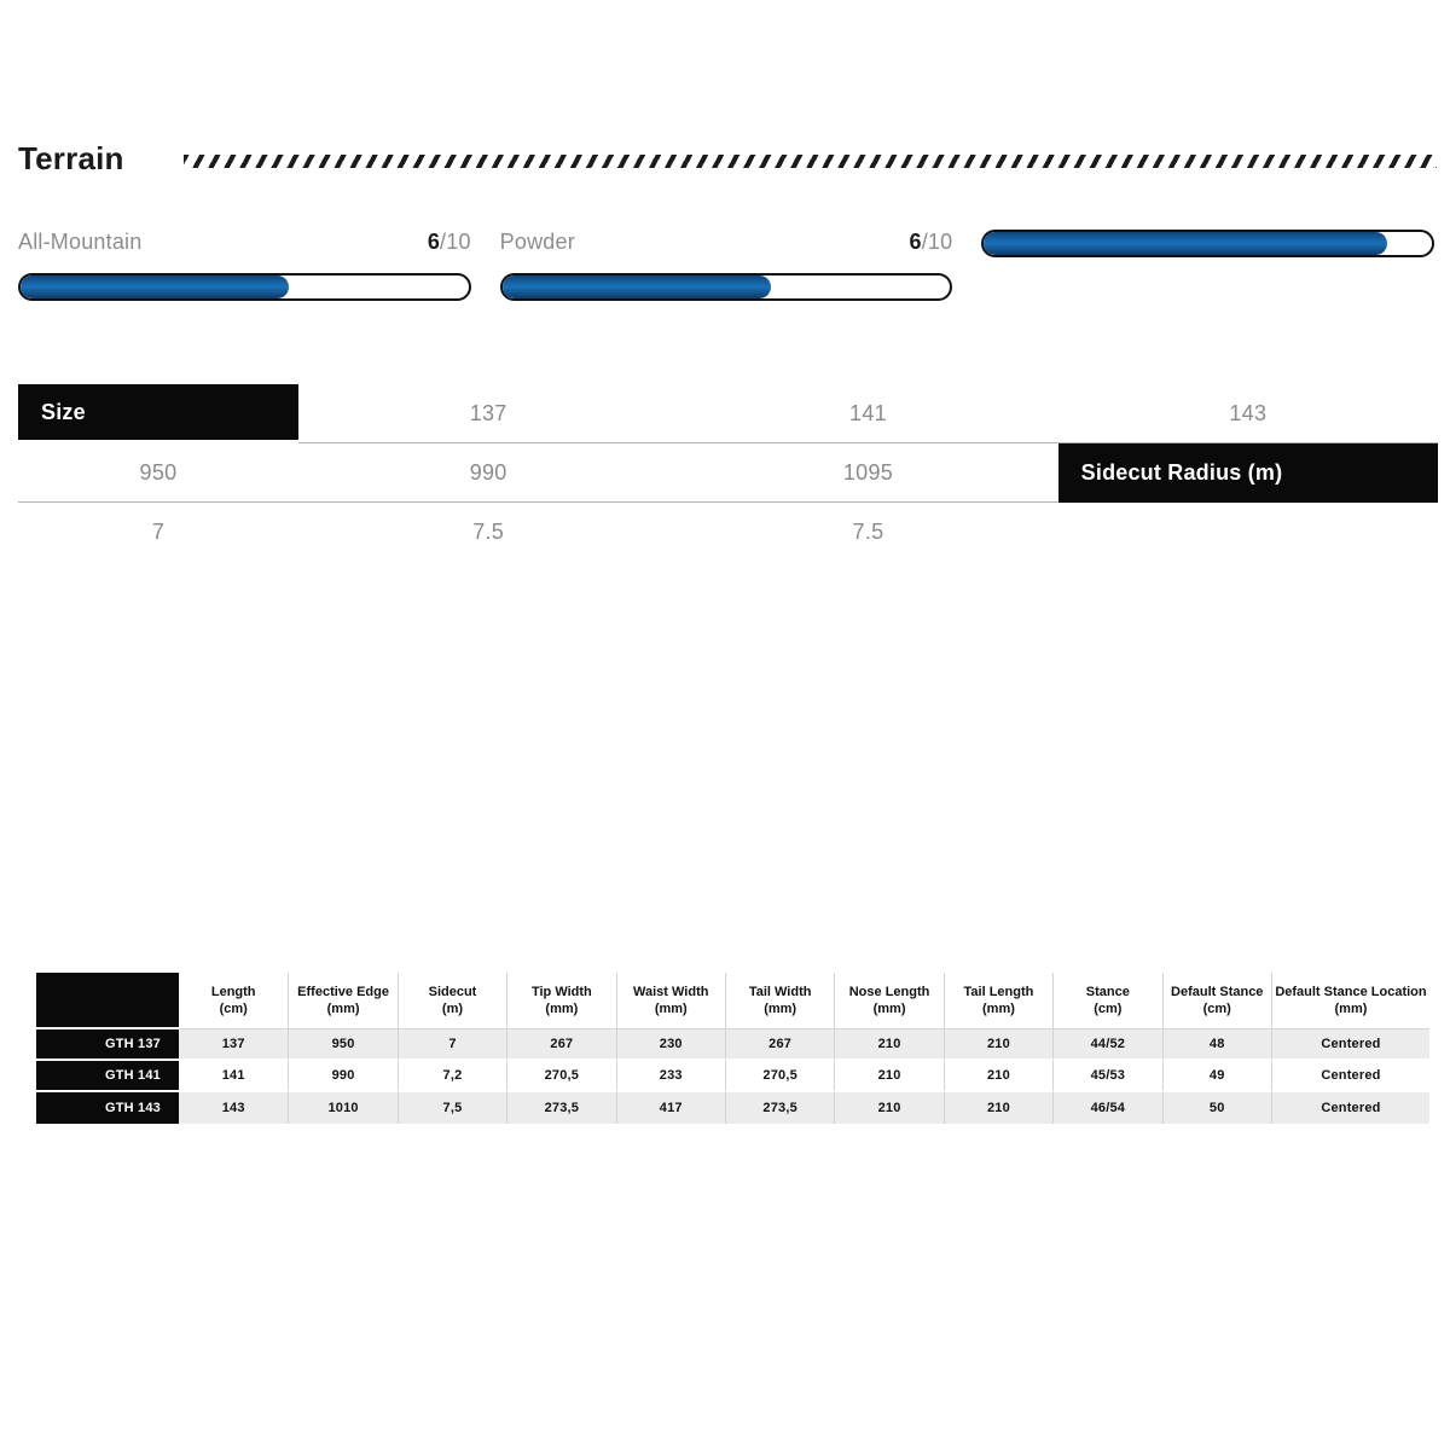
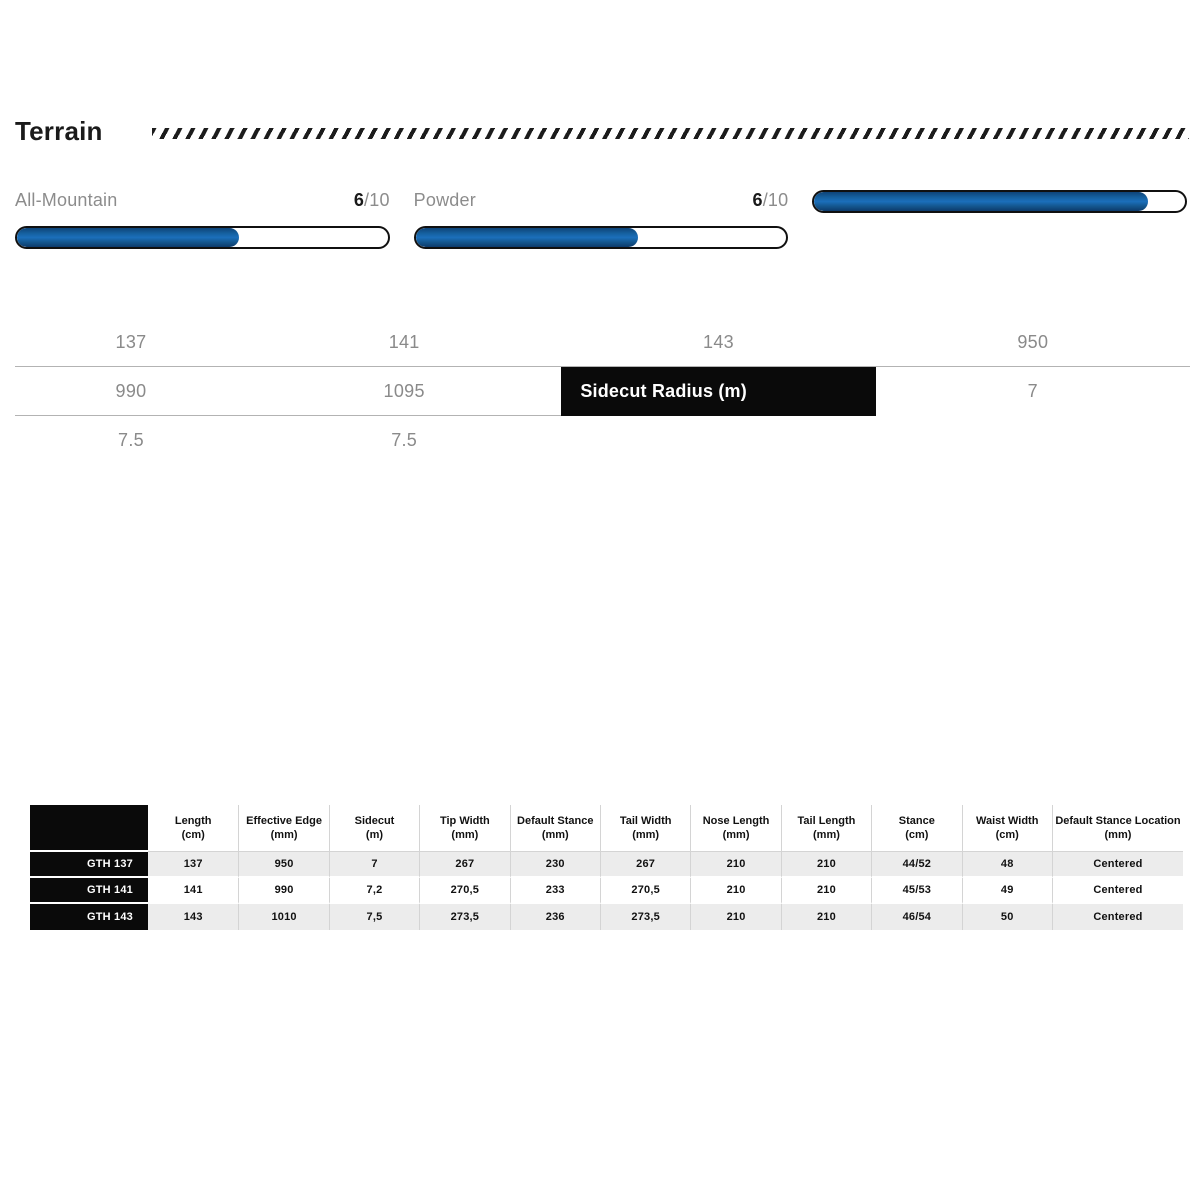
  Terrain
  All-Mountain
  6/10
  Powder
  6/10
- Size
  137
  141
  143
  950
  990
  1095
  Sidecut Radius (m)
  7
  7.5
  7.5
  Length
  (cm)
  Effective Edge
  (mm)
  Sidecut
  (m)
  Tip Width
  (mm)
- Waist Width
+ Default Stance
  (mm)
  Tail Width
  (mm)
  Nose Length
  (mm)
  Tail Length
  (mm)
  Stance
  (cm)
- Default Stance
+ Waist Width
  (cm)
  Default Stance Location
  (mm)
  GTH 137
  137
  950
  7
  267
  230
  267
  210
  210
  44/52
  48
  Centered
  GTH 141
  141
  990
  7,2
  270,5
  233
  270,5
  210
  210
  45/53
  49
  Centered
  GTH 143
  143
  1010
  7,5
  273,5
- 417
+ 236
  273,5
  210
  210
  46/54
  50
  Centered
